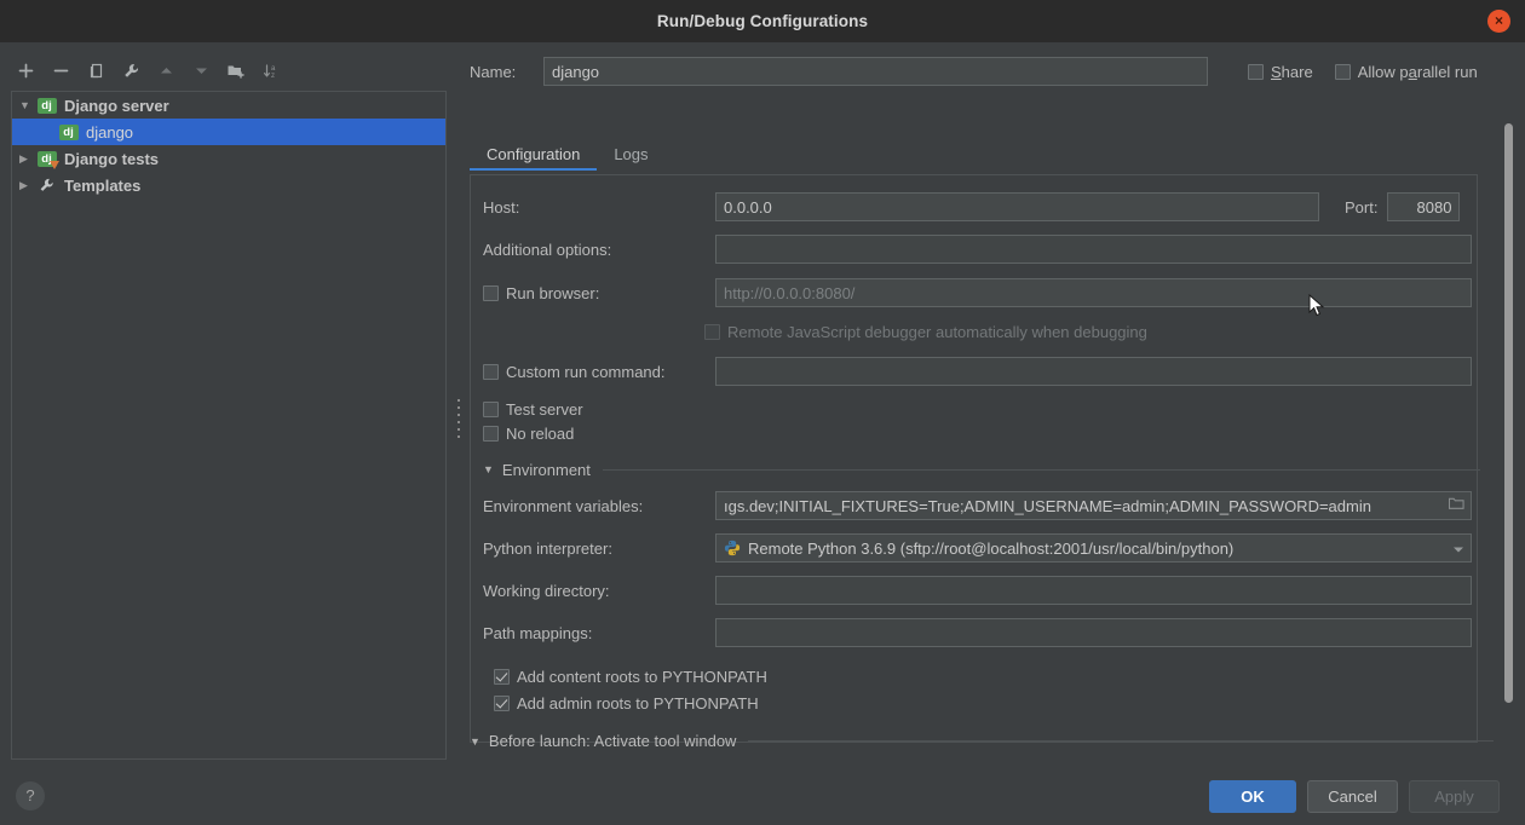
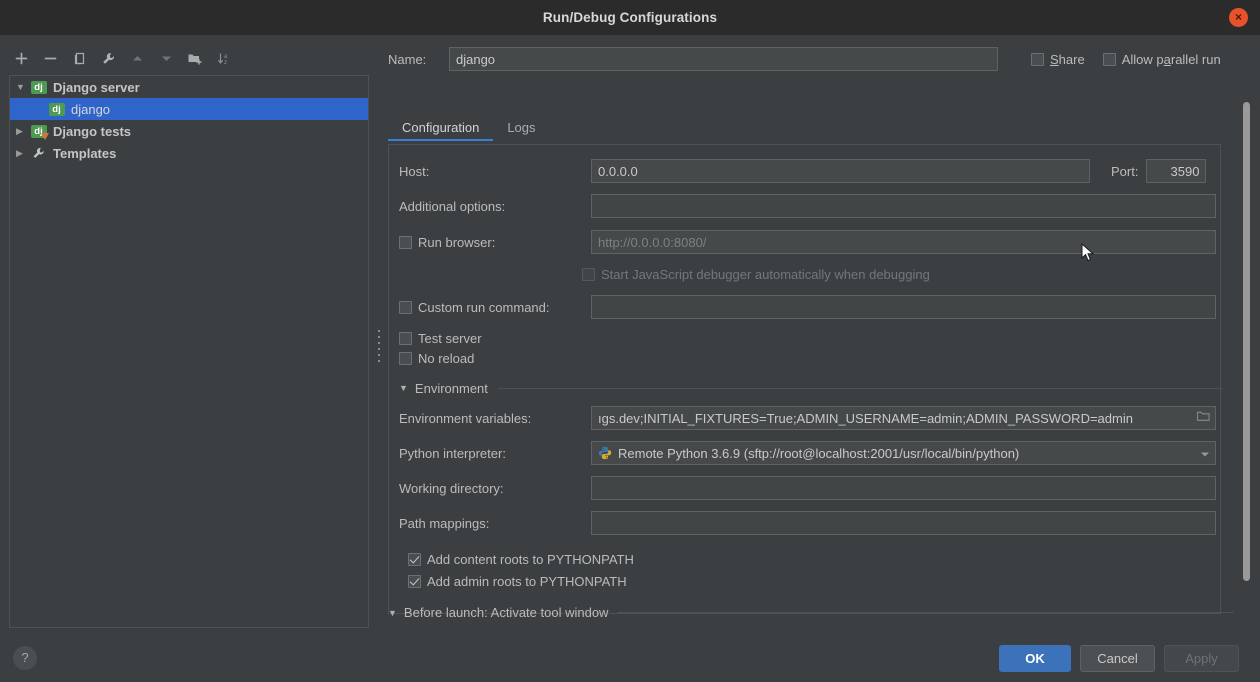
  Run/Debug Configurations
  ×
  ▼
  dj
  Django server
  dj
  django
  ▶
  dj
  Django tests
  ▶
  Templates
  Name:
  django
  Share
  Allow parallel run
  Configuration
  Logs
  Host:
  0.0.0.0
  Port:
- 8080
+ 3590
  Additional options:
  Run browser:
  http://0.0.0.0:8080/
- Remote JavaScript debugger automatically when debugging
+ Start JavaScript debugger automatically when debugging
  Custom run command:
  Test server
  No reload
  ▼
  Environment
  Environment variables:
  ıgs.dev;INITIAL_FIXTURES=True;ADMIN_USERNAME=admin;ADMIN_PASSWORD=admin
  Python interpreter:
  Remote Python 3.6.9 (sftp://root@localhost:2001/usr/local/bin/python)
  Working directory:
  Path mappings:
  Add content roots to PYTHONPATH
  Add admin roots to PYTHONPATH
  ▼
  Before launch: Activate tool window
  ?
  OK
  Cancel
  Apply
